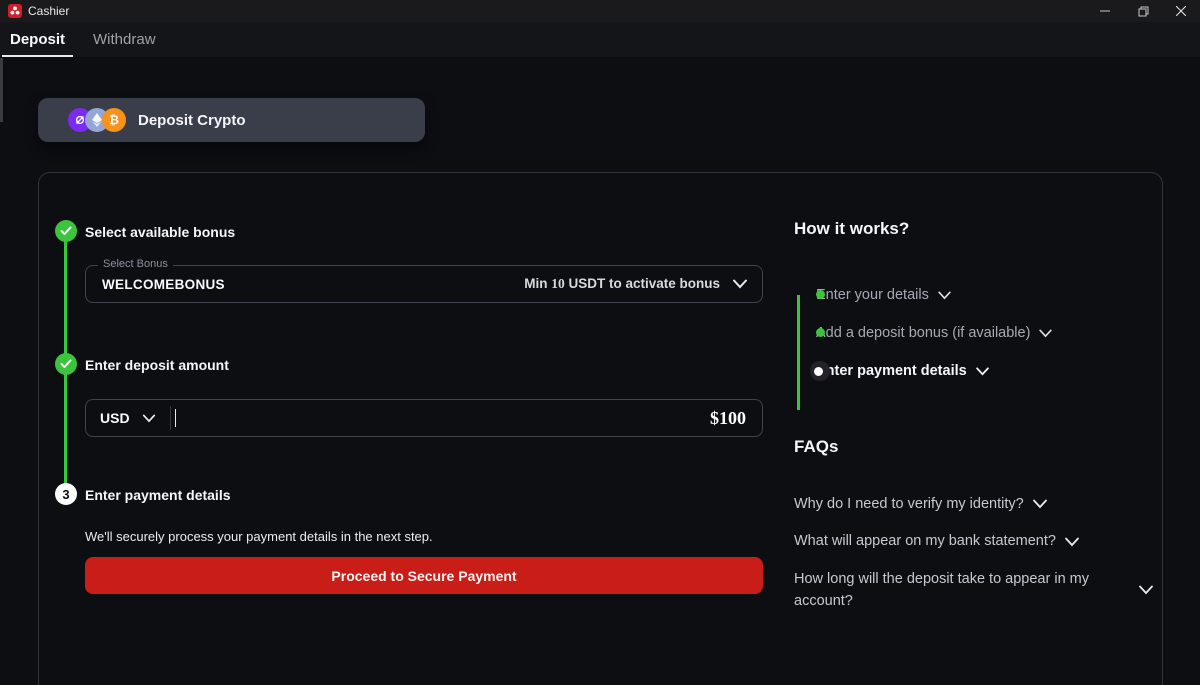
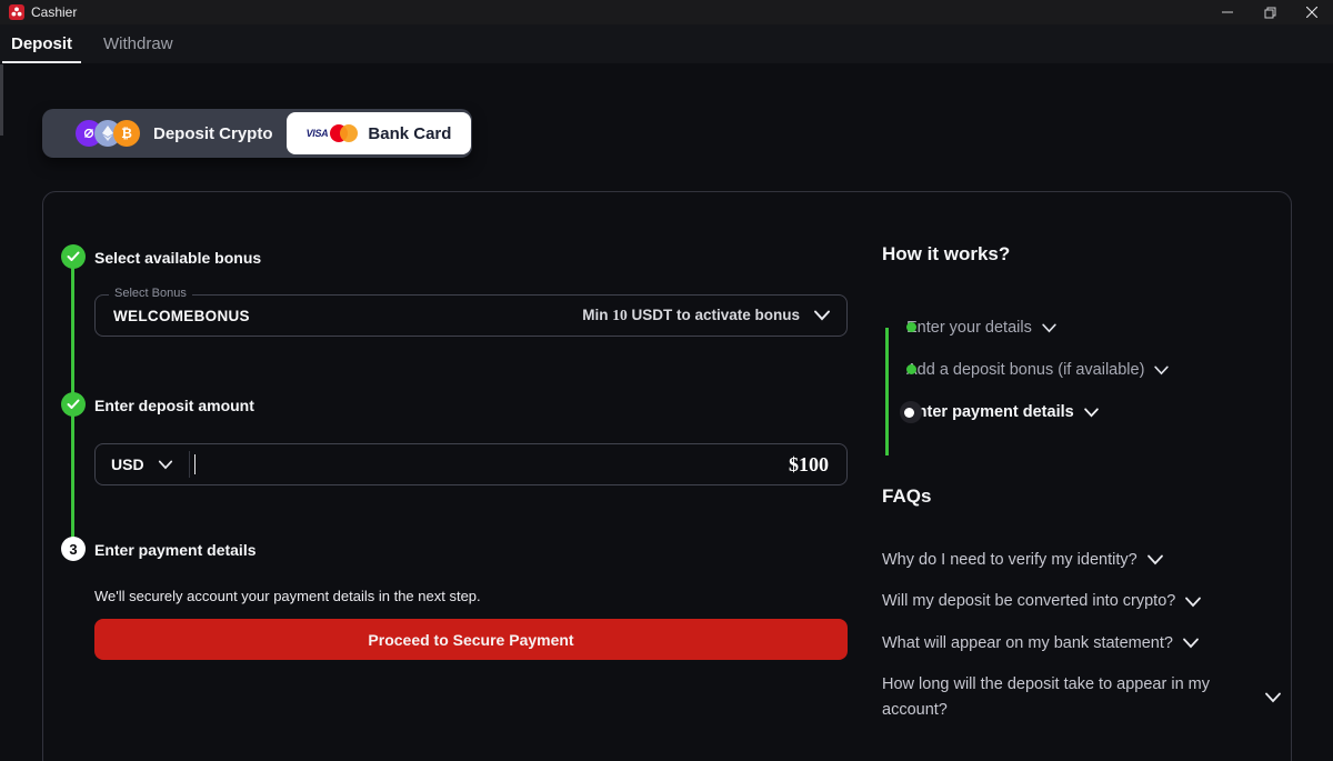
  Cashier
  Deposit
  Withdraw
  ₿
  Deposit Crypto
+ VISA
+ Bank Card
  Select available bonus
  Select Bonus
  WELCOMEBONUS
  Min 10 USDT to activate bonus
  Enter deposit amount
  USD
  $100
  3
  Enter payment details
- We'll securely process your payment details in the next step.
+ We'll securely account your payment details in the next step.
  Proceed to Secure Payment
  How it works?
  nter your details
  dd a deposit bonus (if available)
  nter payment details
  FAQs
  Why do I need to verify my identity?
+ Will my deposit be converted into crypto?
  What will appear on my bank statement?
  How long will the deposit take to appear in my account?
